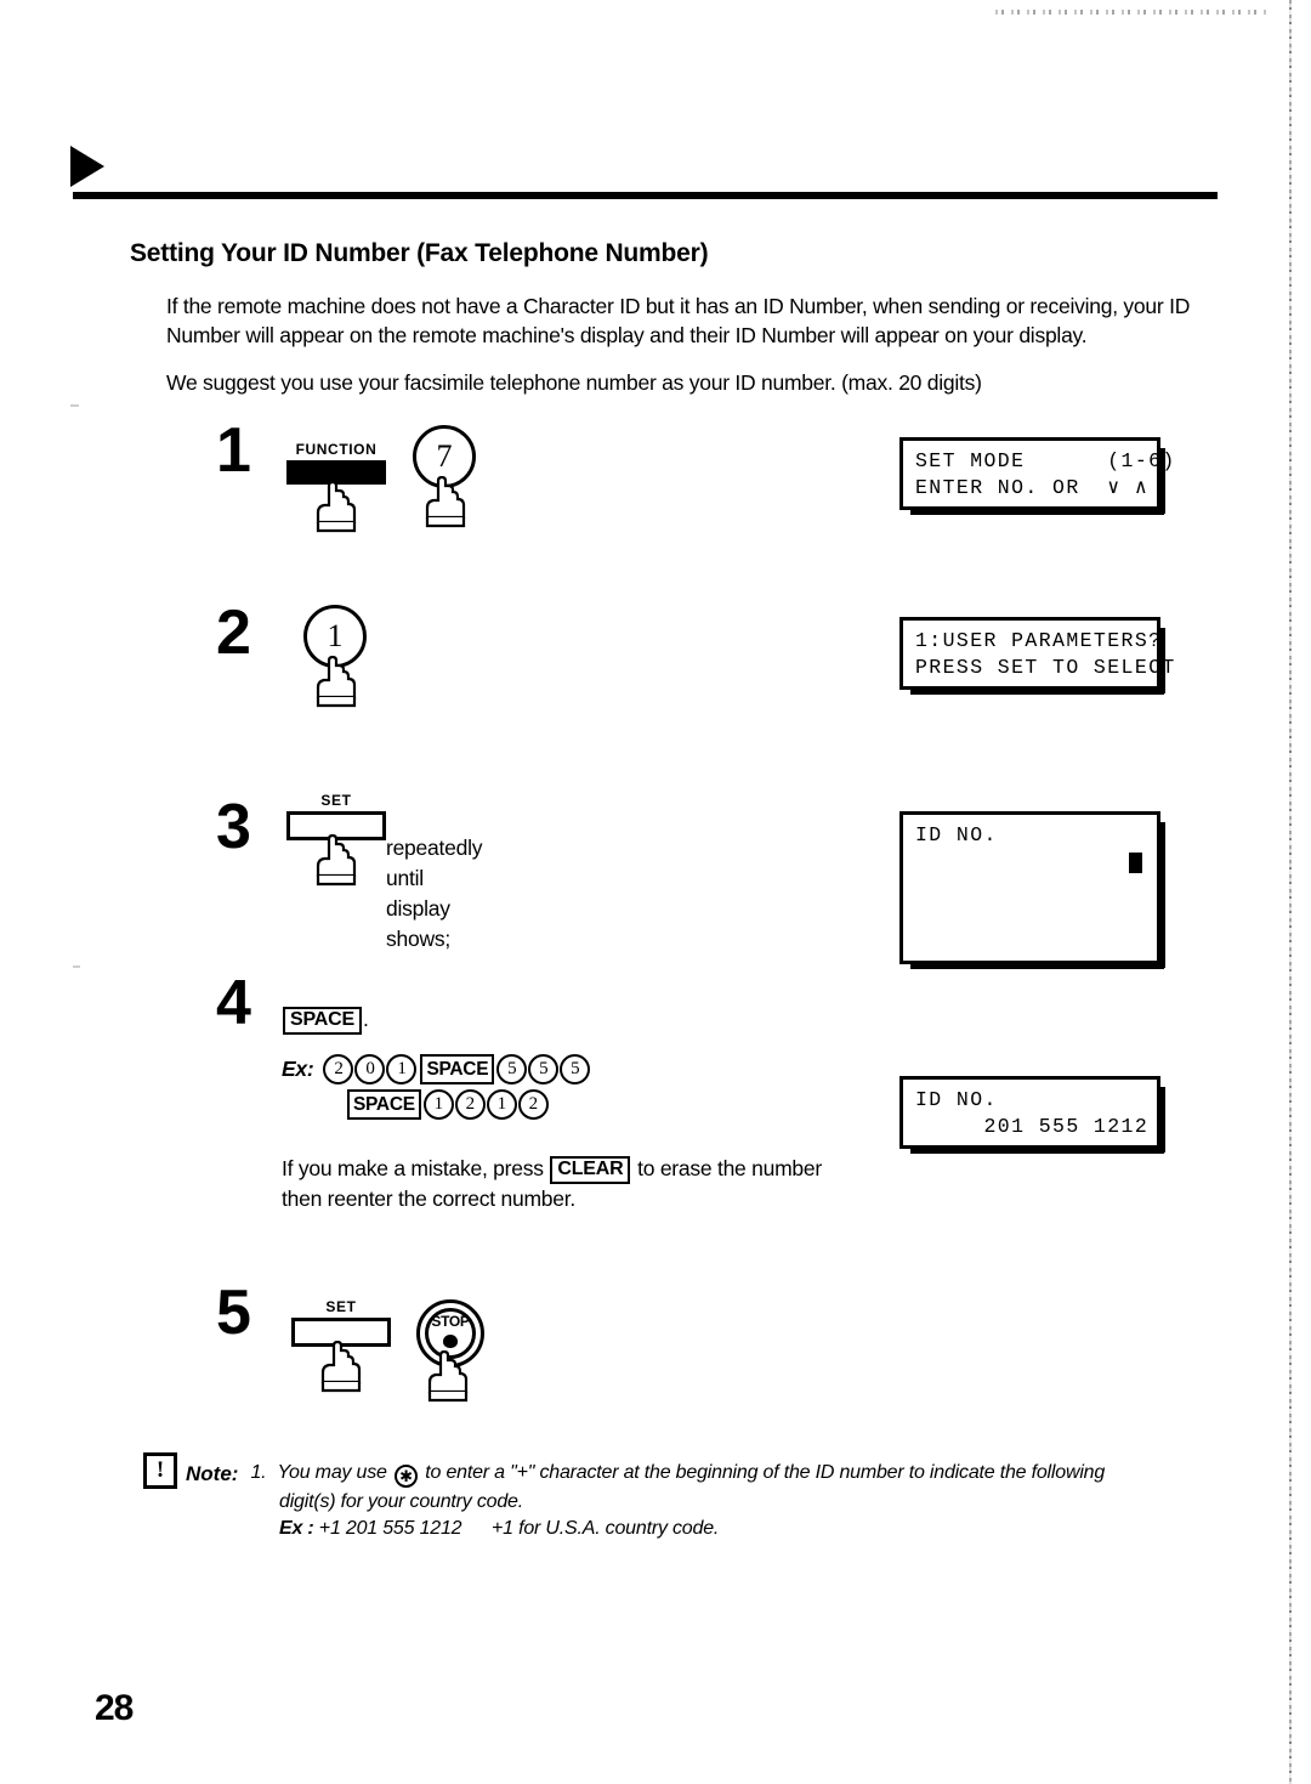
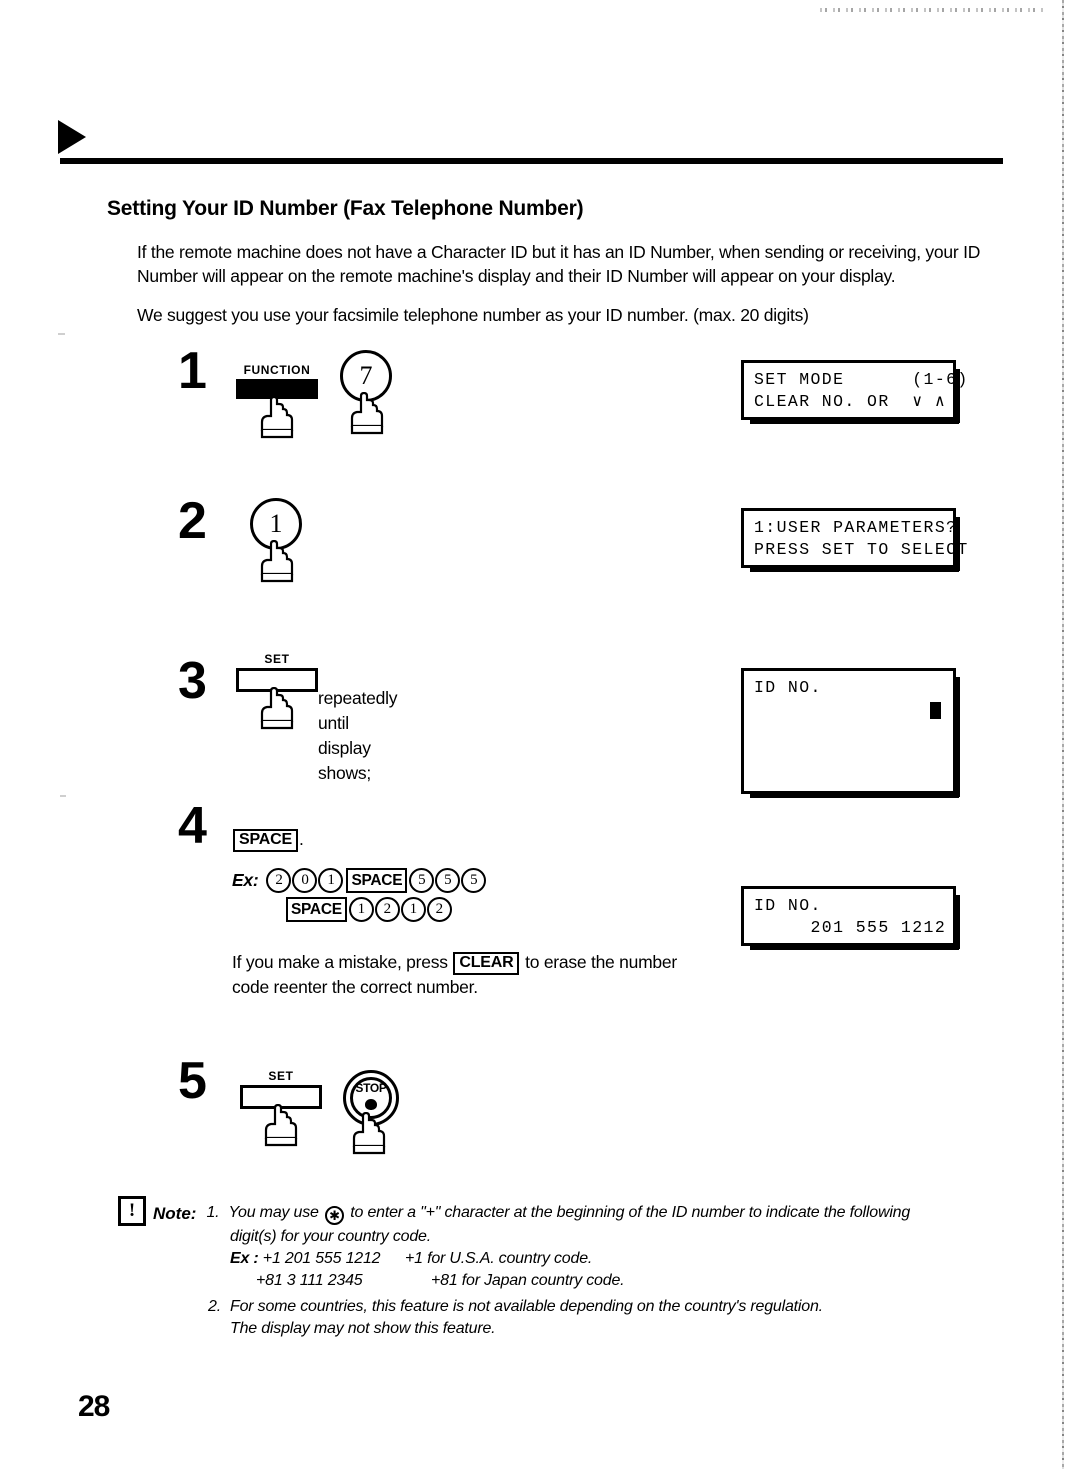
  Setting Your ID Number (Fax Telephone Number)
  If the remote machine does not have a Character ID but it has an ID Number, when sending or receiving, your ID Number will appear on the remote machine's display and their ID Number will appear on your display.
  We suggest you use your facsimile telephone number as your ID number. (max. 20 digits)
  1
  FUNCTION
  7
  SET MODE (1-6)
- ENTER NO. OR ∨ ∧
+ CLEAR NO. OR ∨ ∧
  2
  1
  1:USER PARAMETERS?
  PRESS SET TO SELECT
  3
  SET
  repeatedly until display shows;
  ID NO.
  4
  SPACE .
  Ex:
  2
  0
  1
  SPACE
  5
  5
  5
  SPACE
  1
  2
  1
  2
  If you make a mistake, press CLEAR to erase the number
- then reenter the correct number.
+ code reenter the correct number.
  ID NO.
  201 555 1212
  5
  SET
  STOP
  !
  Note:
  1.
  You may use ✱ to enter a "+" character at the beginning of the ID number to indicate the following
  digit(s) for your country code.
  Ex : +1 201 555 1212
  +1 for U.S.A. country code.
+ +81 3 111 2345
+ +81 for Japan country code.
+ 2.
+ For some countries, this feature is not available depending on the country's regulation.
+ The display may not show this feature.
  28
